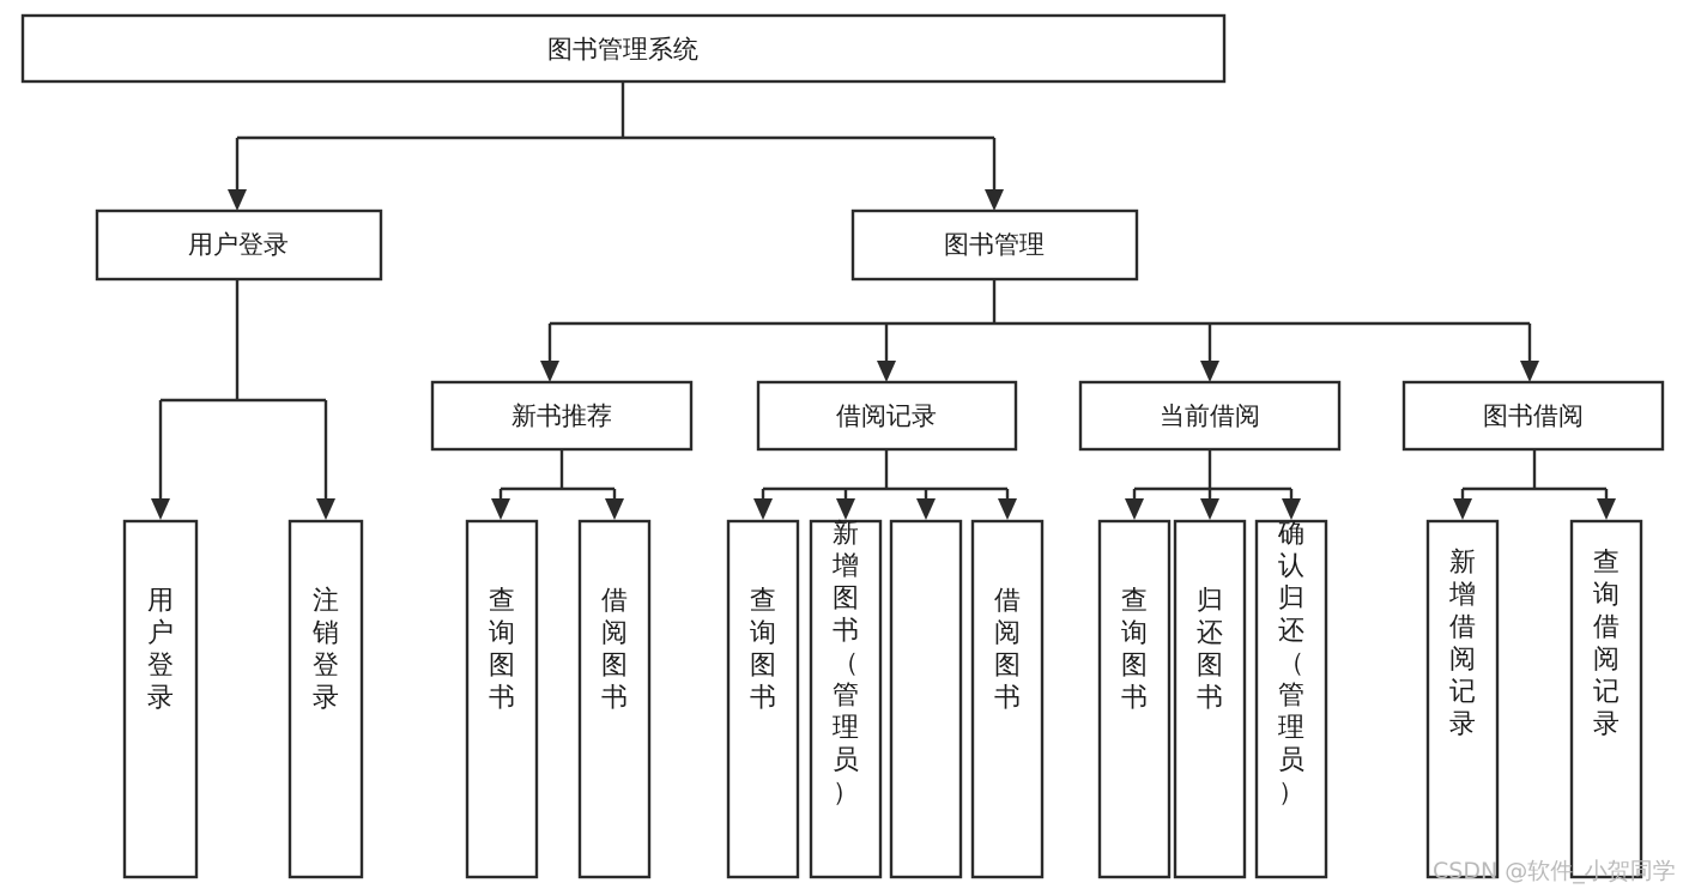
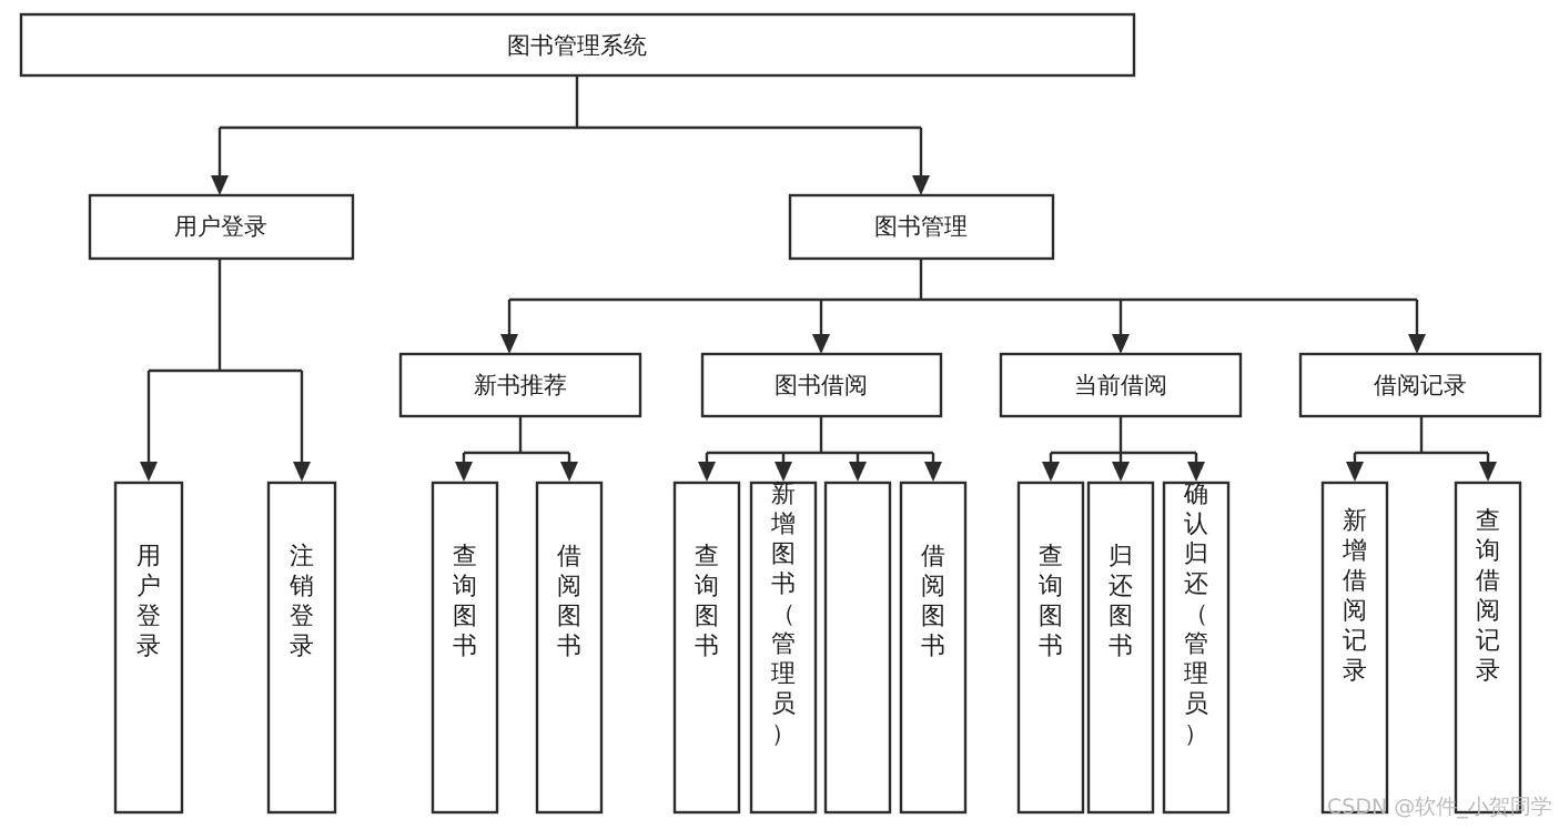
  图书管理系统
  用户登录
  图书管理
  新书推荐
- 借阅记录
+ 图书借阅
  当前借阅
- 图书借阅
+ 借阅记录
  用户登录
  注销登录
  查询图书
  借阅图书
  查询图书
  新增图书（管理员）
  借阅图书
  查询图书
  归还图书
  确认归还（管理员）
  新增借阅记录
  查询借阅记录
  CSDN @软件_小贺同学
